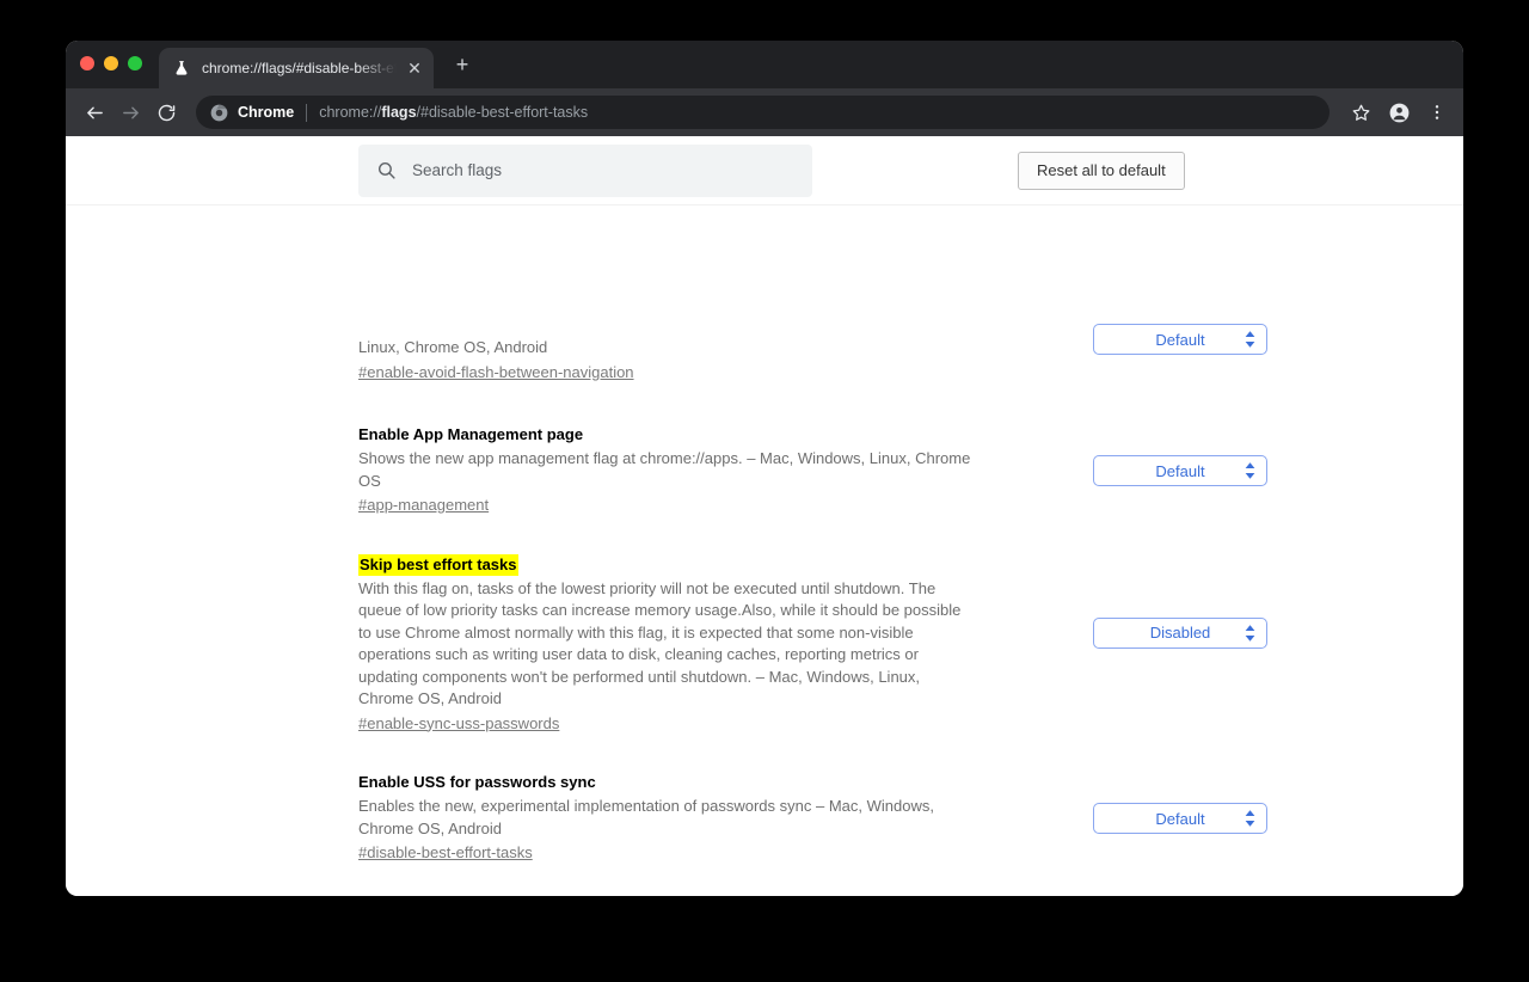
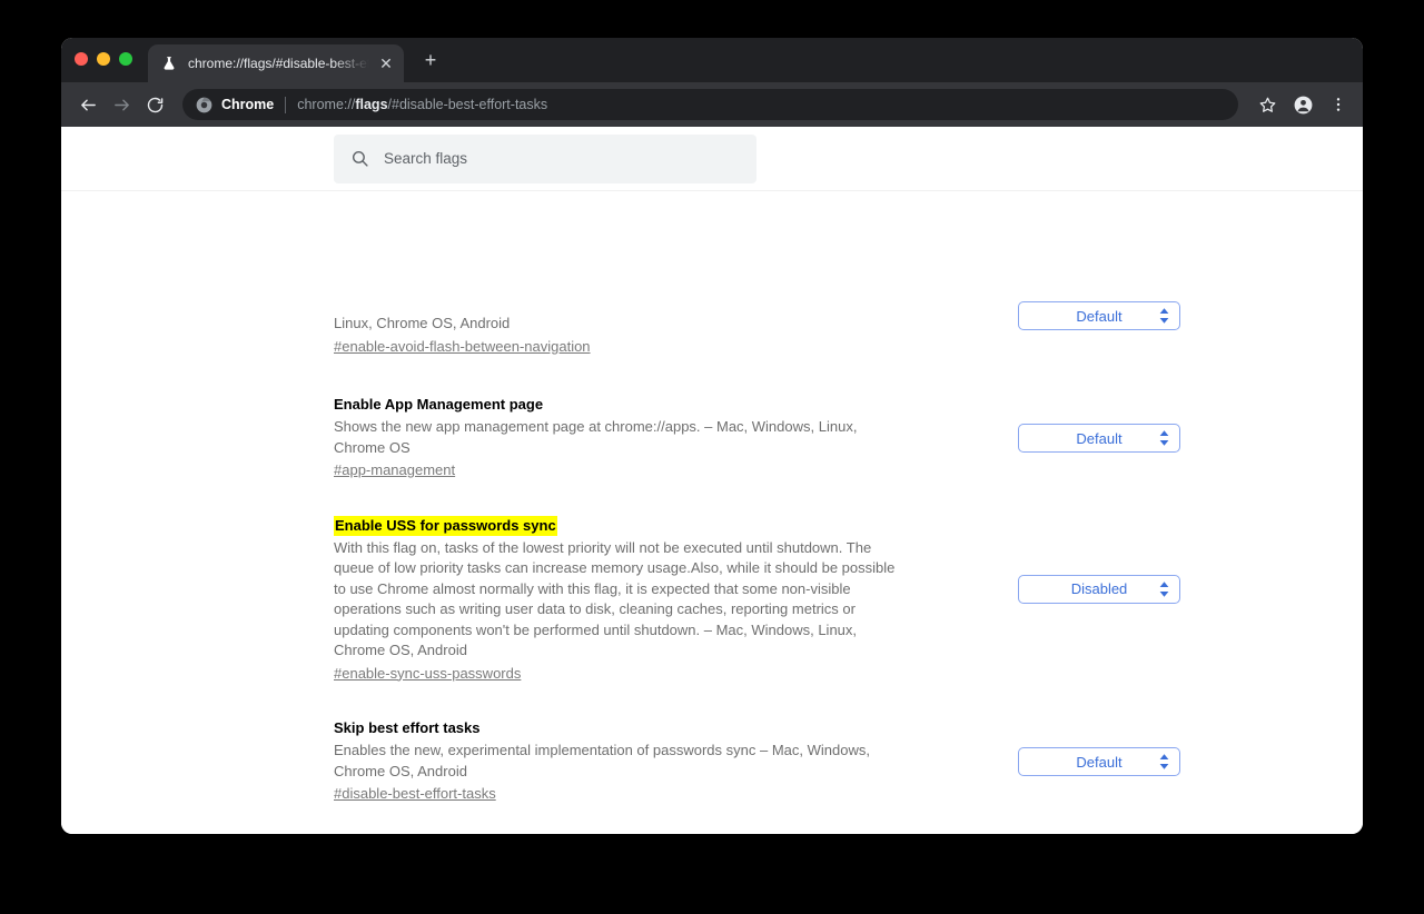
  chrome://flags/#disable-best-eff
  ✕
  +
  Chrome
  chrome://flags/#disable-best-effort-tasks
  Search flags
- Reset all to default
  Linux, Chrome OS, Android
  #enable-avoid-flash-between-navigation
  Default
  Enable App Management page
- Shows the new app management flag at chrome://apps. – Mac, Windows, Linux, Chrome OS
+ Shows the new app management page at chrome://apps. – Mac, Windows, Linux, Chrome OS
  #app-management
  Default
- Skip best effort tasks
+ Enable USS for passwords sync
  With this flag on, tasks of the lowest priority will not be executed until shutdown. The queue of low priority tasks can increase memory usage.Also, while it should be possible to use Chrome almost normally with this flag, it is expected that some non-visible operations such as writing user data to disk, cleaning caches, reporting metrics or updating components won't be performed until shutdown. – Mac, Windows, Linux, Chrome OS, Android
  #enable-sync-uss-passwords
  Disabled
- Enable USS for passwords sync
+ Skip best effort tasks
  Enables the new, experimental implementation of passwords sync – Mac, Windows, Chrome OS, Android
  #disable-best-effort-tasks
  Default
